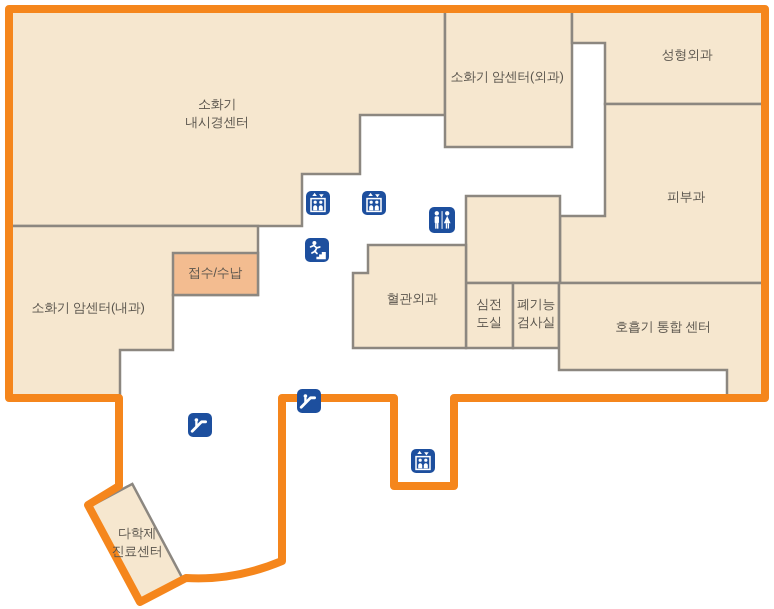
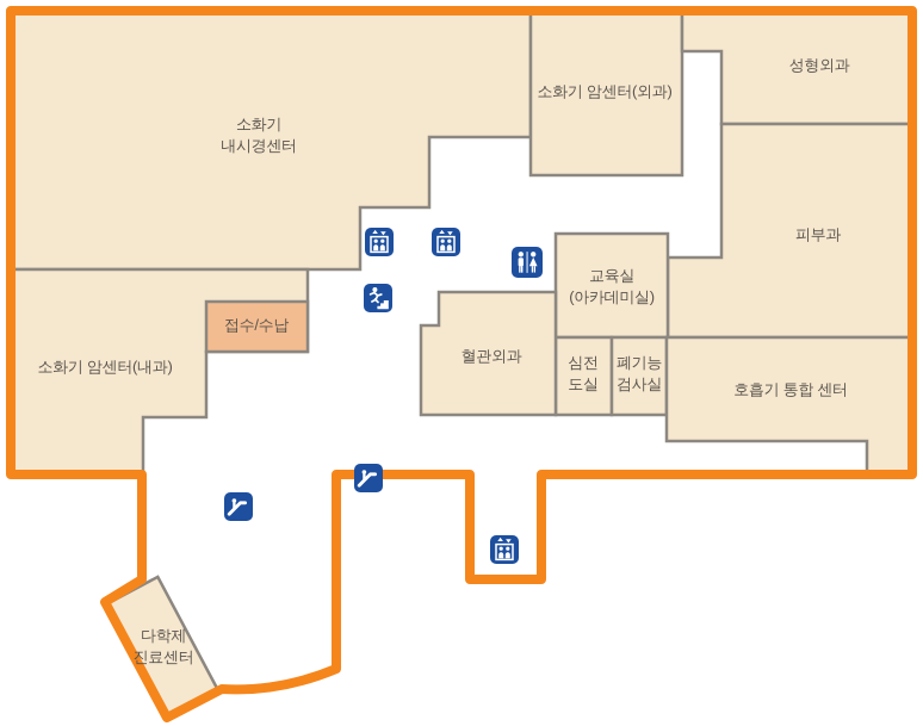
  소화기
  내시경센터
  소화기 암센터(외과)
  성형외과
  피부과
+ 교육실
+ (아카데미실)
  혈관외과
  심전
  도실
  폐기능
  검사실
  호흡기 통합 센터
  소화기 암센터(내과)
  접수/수납
  다학제
  진료센터
